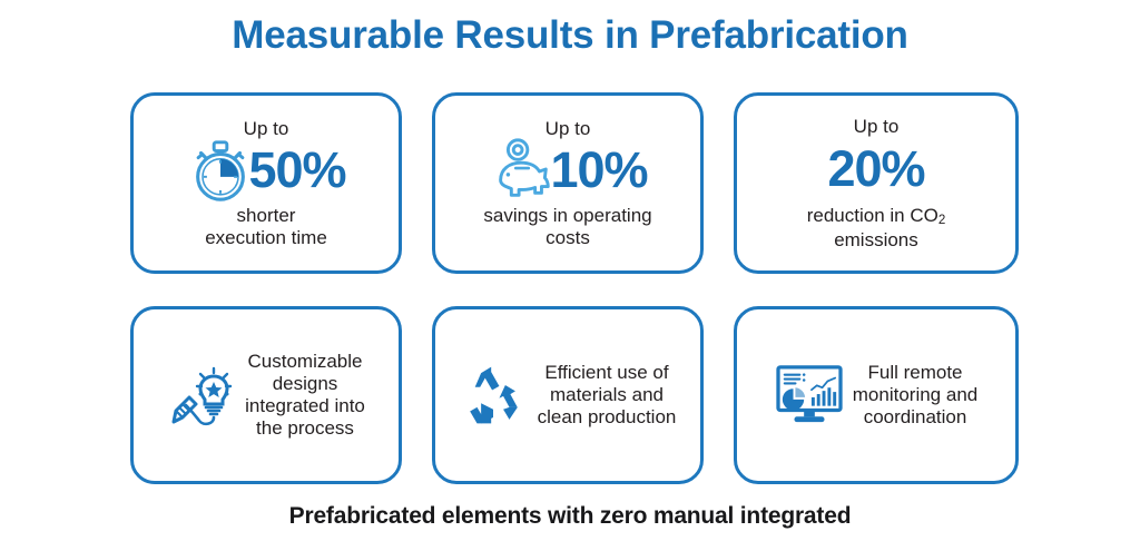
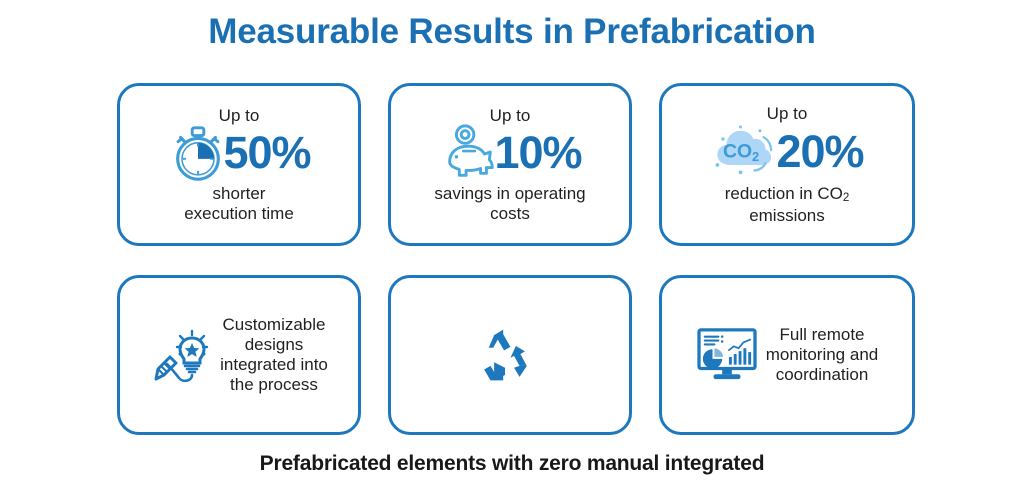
  Measurable Results in Prefabrication
  Up to
  50%
  shorter
  execution time
  Up to
  10%
  savings in operating
  costs
  Up to
+ CO2
  20%
  reduction in CO2
  emissions
  Customizable
  designs
  integrated into
  the process
- Efficient use of
- materials and
- clean production
  Full remote
  monitoring and
  coordination
  Prefabricated elements with zero manual integrated
